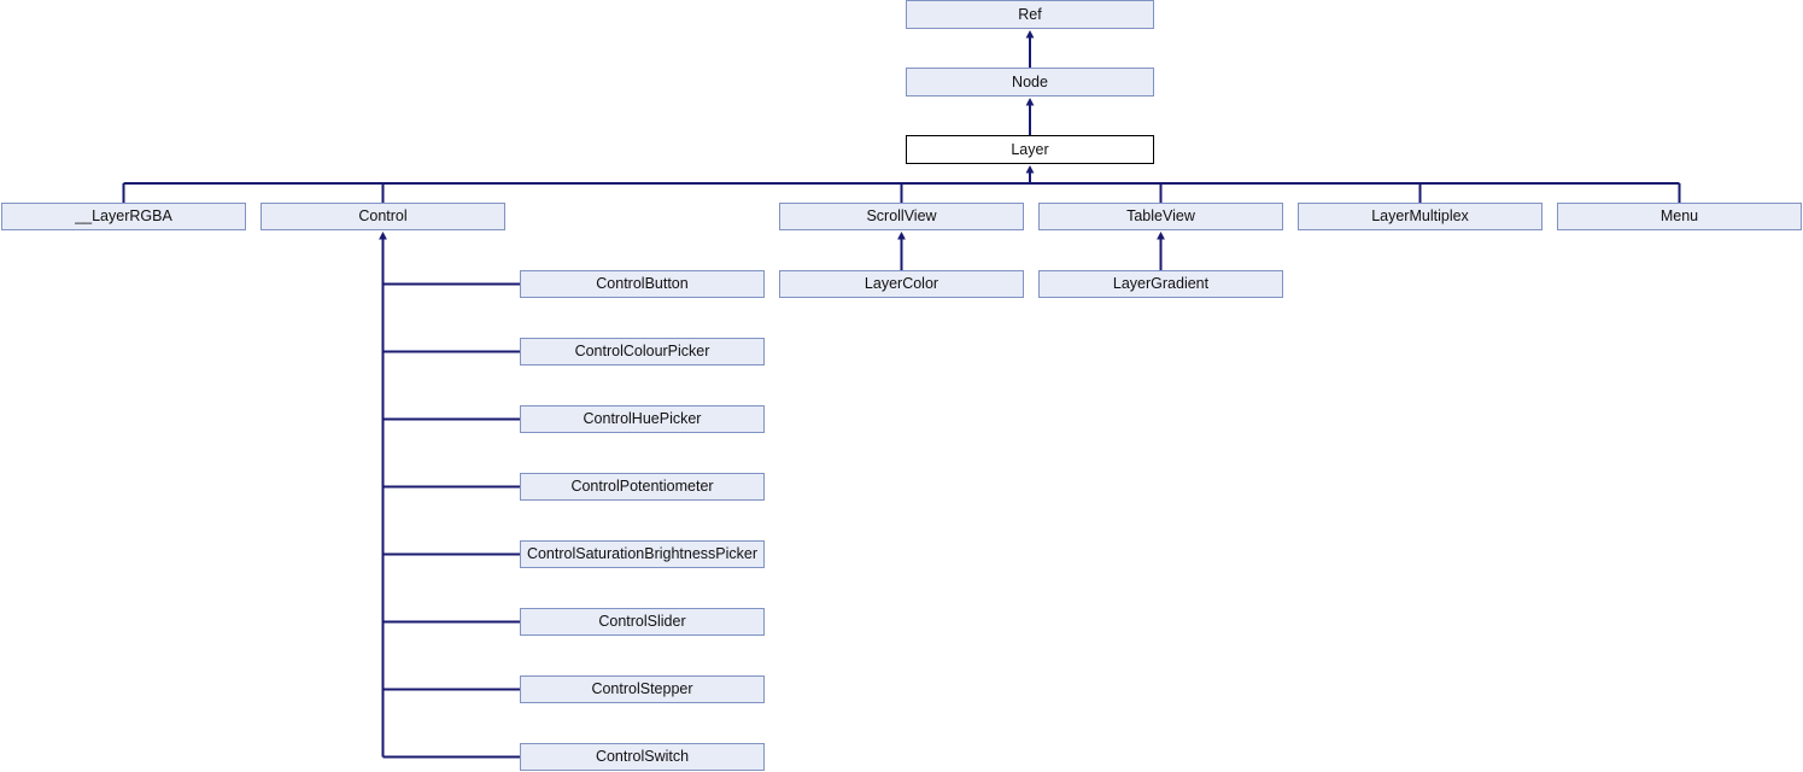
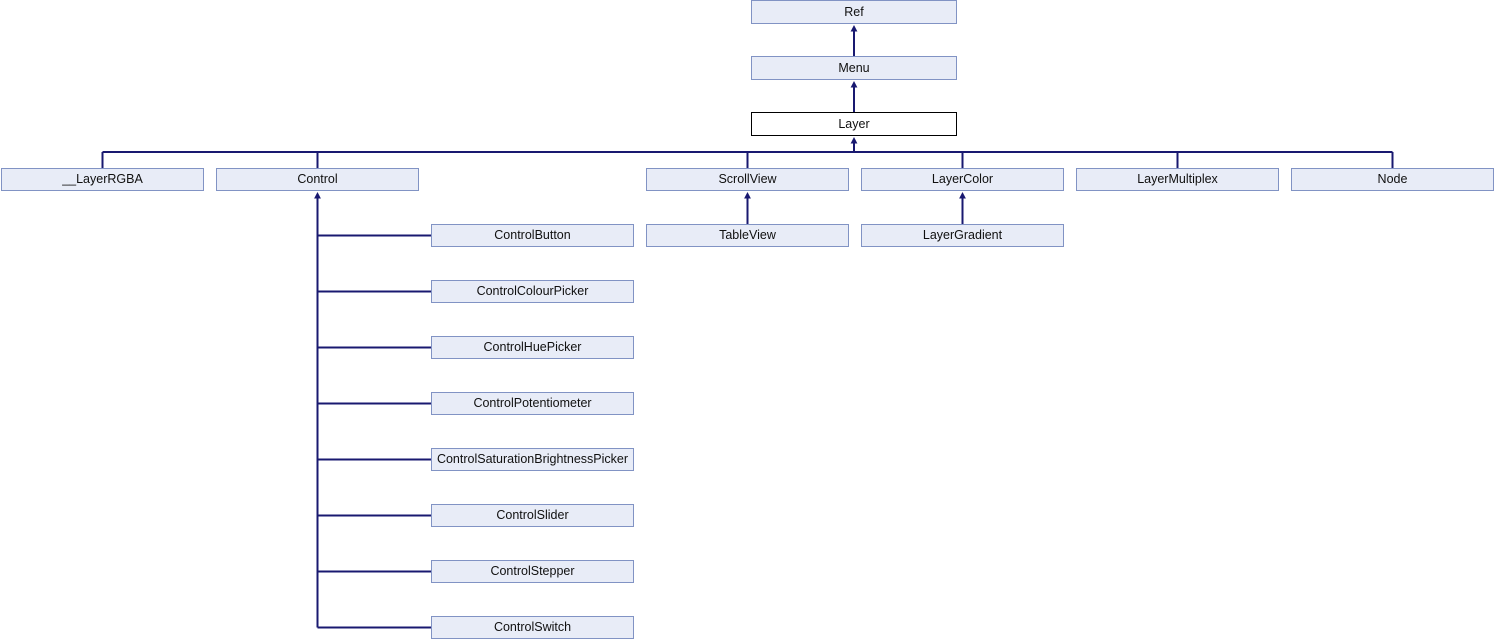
  Ref
- Node
+ Menu
  Layer
  __LayerRGBA
  Control
  ScrollView
- TableView
+ LayerColor
  LayerMultiplex
- Menu
+ Node
- LayerColor
+ TableView
  LayerGradient
  ControlButton
  ControlColourPicker
  ControlHuePicker
  ControlPotentiometer
  ControlSaturationBrightnessPicker
  ControlSlider
  ControlStepper
  ControlSwitch
